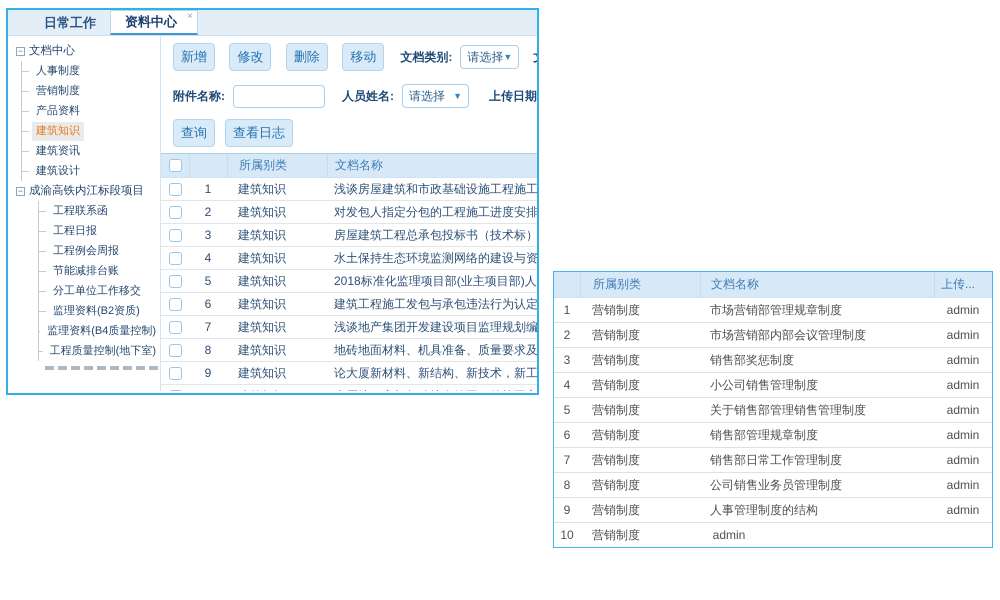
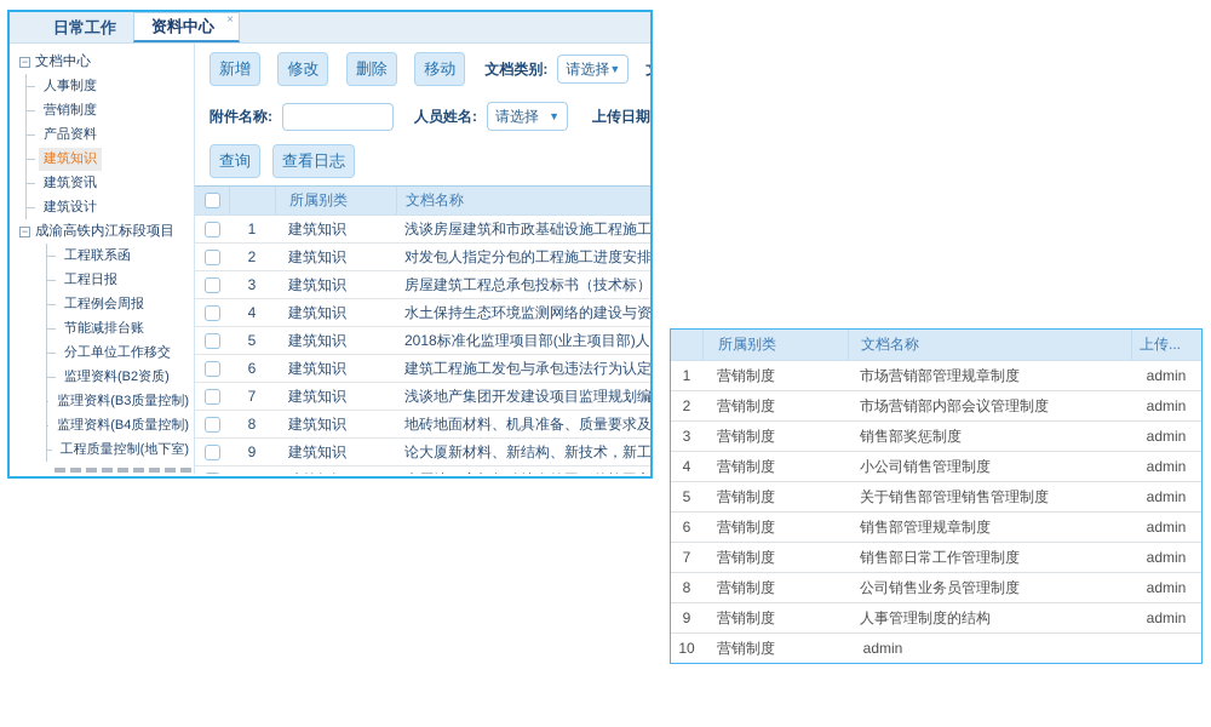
  日常工作
  资料中心
  ×
  −
  文档中心
  人事制度
  营销制度
  产品资料
  建筑知识
  建筑资讯
  建筑设计
  −
  成渝高铁内江标段项目
  工程联系函
  工程日报
  工程例会周报
  节能减排台账
  分工单位工作移交
  监理资料(B2资质)
+ 监理资料(B3质量控制)
  监理资料(B4质量控制)
  工程质量控制(地下室)
  新增 修改 删除 移动
  文档类别:
  请选择
  ▼
  附件名称:
  人员姓名:
  请选择
  ▼
  上传日期
  查询
  查看日志
  所属别类
  文档名称
  1
  建筑知识
  浅谈房屋建筑和市政基础设施工程施工
  2
  建筑知识
  对发包人指定分包的工程施工进度安排
  3
  建筑知识
  房屋建筑工程总承包投标书（技术标）
  4
  建筑知识
  水土保持生态环境监测网络的建设与资
  5
  建筑知识
  2018标准化监理项目部(业主项目部)人
  6
  建筑知识
  建筑工程施工发包与承包违法行为认定
  7
  建筑知识
  浅谈地产集团开发建设项目监理规划编
  8
  建筑知识
  地砖地面材料、机具准备、质量要求及
  9
  建筑知识
  论大厦新材料、新结构、新技术，新工
  所属别类
  文档名称
  上传...
  1
  营销制度
  市场营销部管理规章制度
  admin
  2
  营销制度
  市场营销部内部会议管理制度
  admin
  3
  营销制度
  销售部奖惩制度
  admin
  4
  营销制度
  小公司销售管理制度
  admin
  5
  营销制度
  关于销售部管理销售管理制度
  admin
  6
  营销制度
  销售部管理规章制度
  admin
  7
  营销制度
  销售部日常工作管理制度
  admin
  8
  营销制度
  公司销售业务员管理制度
  admin
  9
  营销制度
  人事管理制度的结构
  admin
  10
  营销制度
  admin
